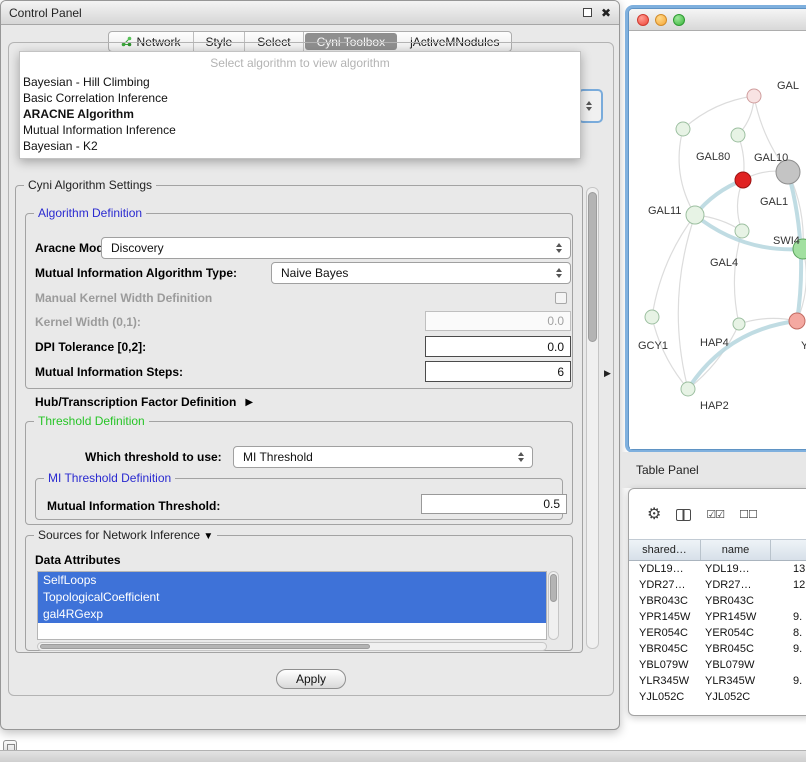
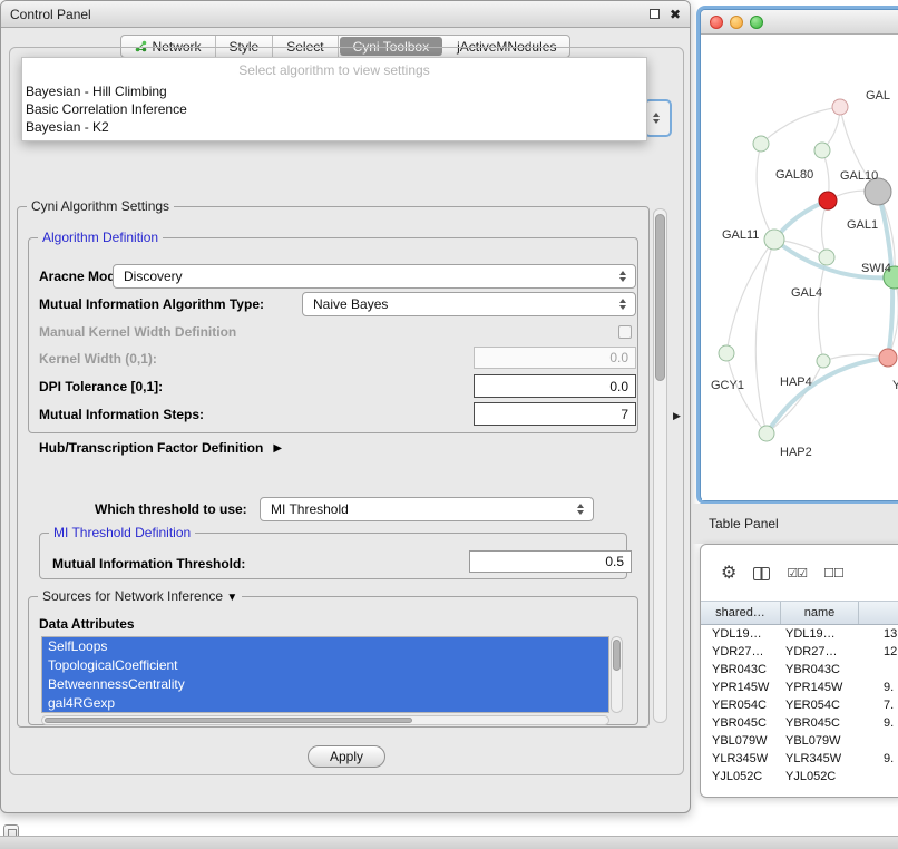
  Control Panel
  ✖
  Network
  Style
  Select
  Cyni Toolbox
  jActiveMNodules
  Cyni Algorithm Settings
  Algorithm Definition
  Aracne Mo
  Discovery
  Mutual Information Algorithm Type:
  Naive Bayes
  Manual Kernel Width Definition
  Kernel Width (0,1):
  0.0
- DPI Tolerance [0,2]:
+ DPI Tolerance [0,1]:
  0.0
  Mutual Information Steps:
- 6
+ 7
  Hub/Transcription Factor Definition
  ▶
- Threshold Definition
  Which threshold to use:
  MI Threshold
  MI Threshold Definition
  Mutual Information Threshold:
  0.5
  Sources for Network Inference ▼
  Data Attributes
  SelfLoops
  TopologicalCoefficient
+ BetweennessCentrality
  gal4RGexp
  Apply
- Select algorithm to view algorithm
+ Select algorithm to view settings
  Bayesian - Hill Climbing
  Basic Correlation Inference
- ARACNE Algorithm
- Mutual Information Inference
  Bayesian - K2
  ▶
  GAL
  GAL80
  GAL10
  GAL11
  GAL1
  SWI4
  GAL4
  GCY1
  HAP4
  Y
  HAP2
  Table Panel
  ⚙
  ☑☑
  ☐☐
  shared…
  name
  YDL19…
  YDL19…
  13
  YDR27…
  YDR27…
  12
  YBR043C
  YBR043C
  YPR145W
  YPR145W
  9.
  YER054C
  YER054C
- 8.
+ 7.
  YBR045C
  YBR045C
  9.
  YBL079W
  YBL079W
  YLR345W
  YLR345W
  9.
  YJL052C
  YJL052C
